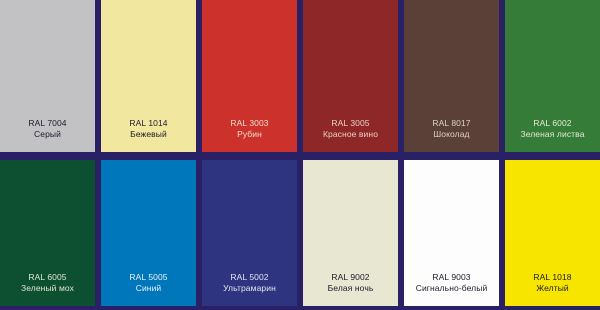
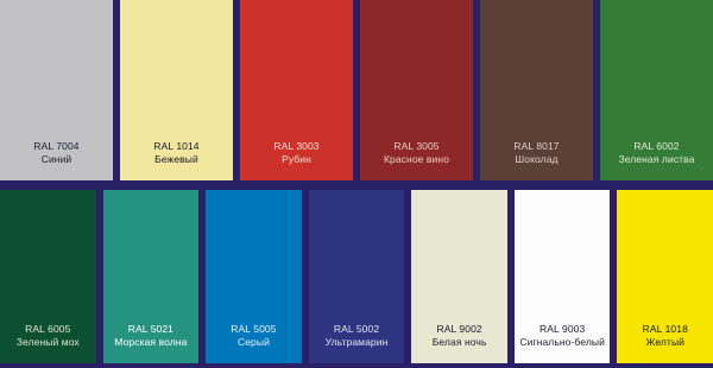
  RAL 7004
- Серый
+ Синий
  RAL 1014
  Бежевый
  RAL 3003
  Рубин
  RAL 3005
  Красное вино
  RAL 8017
  Шоколад
  RAL 6002
  Зеленая листва
  RAL 6005
  Зеленый мох
+ RAL 5021
+ Морская волна
  RAL 5005
- Синий
+ Серый
  RAL 5002
  Ультрамарин
  RAL 9002
  Белая ночь
  RAL 9003
  Сигнально-белый
  RAL 1018
  Желтый
